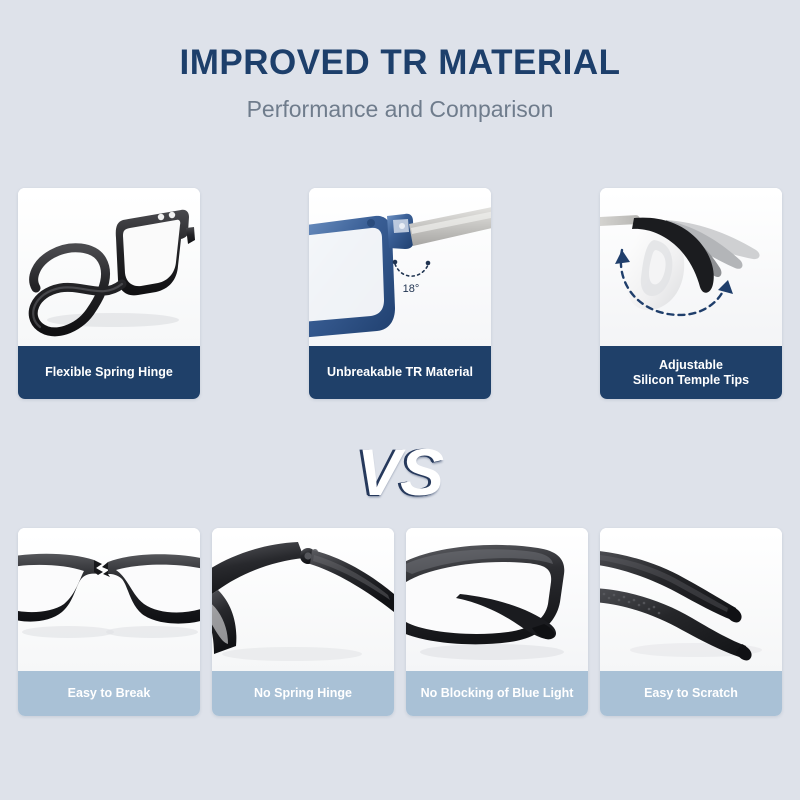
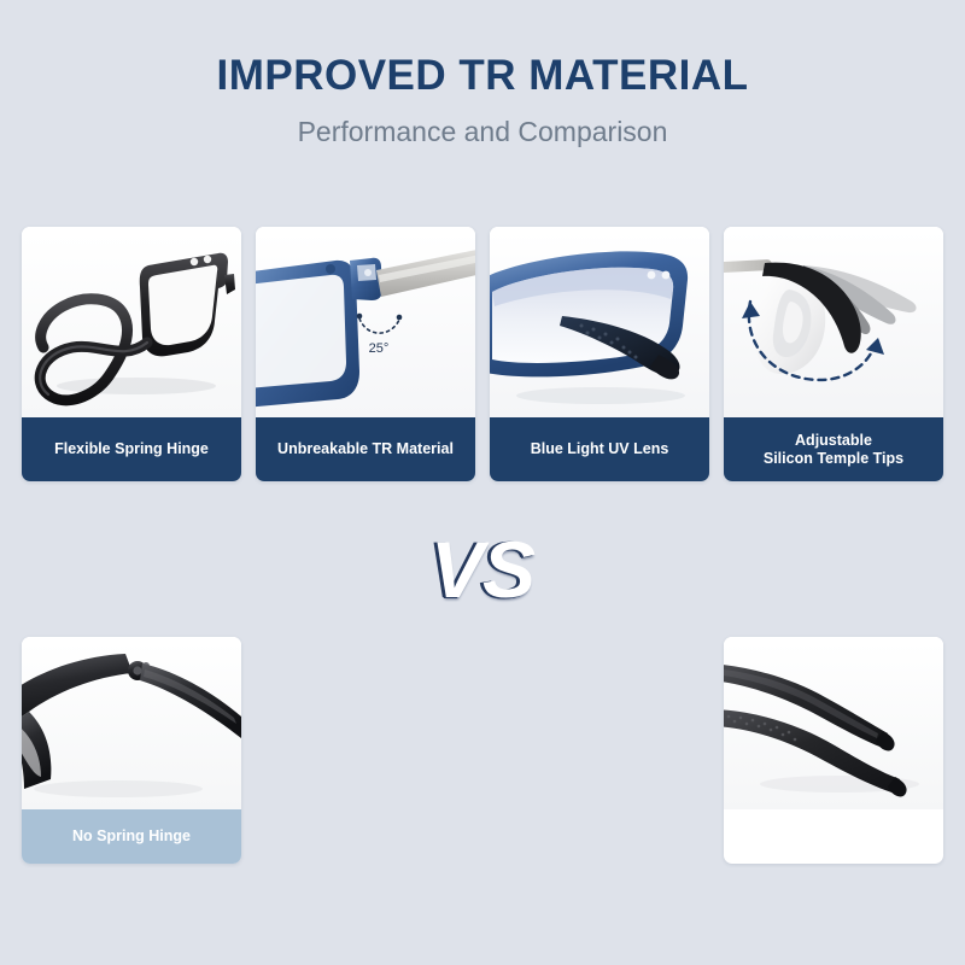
  IMPROVED TR MATERIAL
  Performance and Comparison
  Flexible Spring Hinge
- 18°
+ 25°
  Unbreakable TR Material
+ Blue Light UV Lens
  Adjustable
  Silicon Temple Tips
  VS
- Easy to Break
  No Spring Hinge
- No Blocking of Blue Light
- Easy to Scratch
